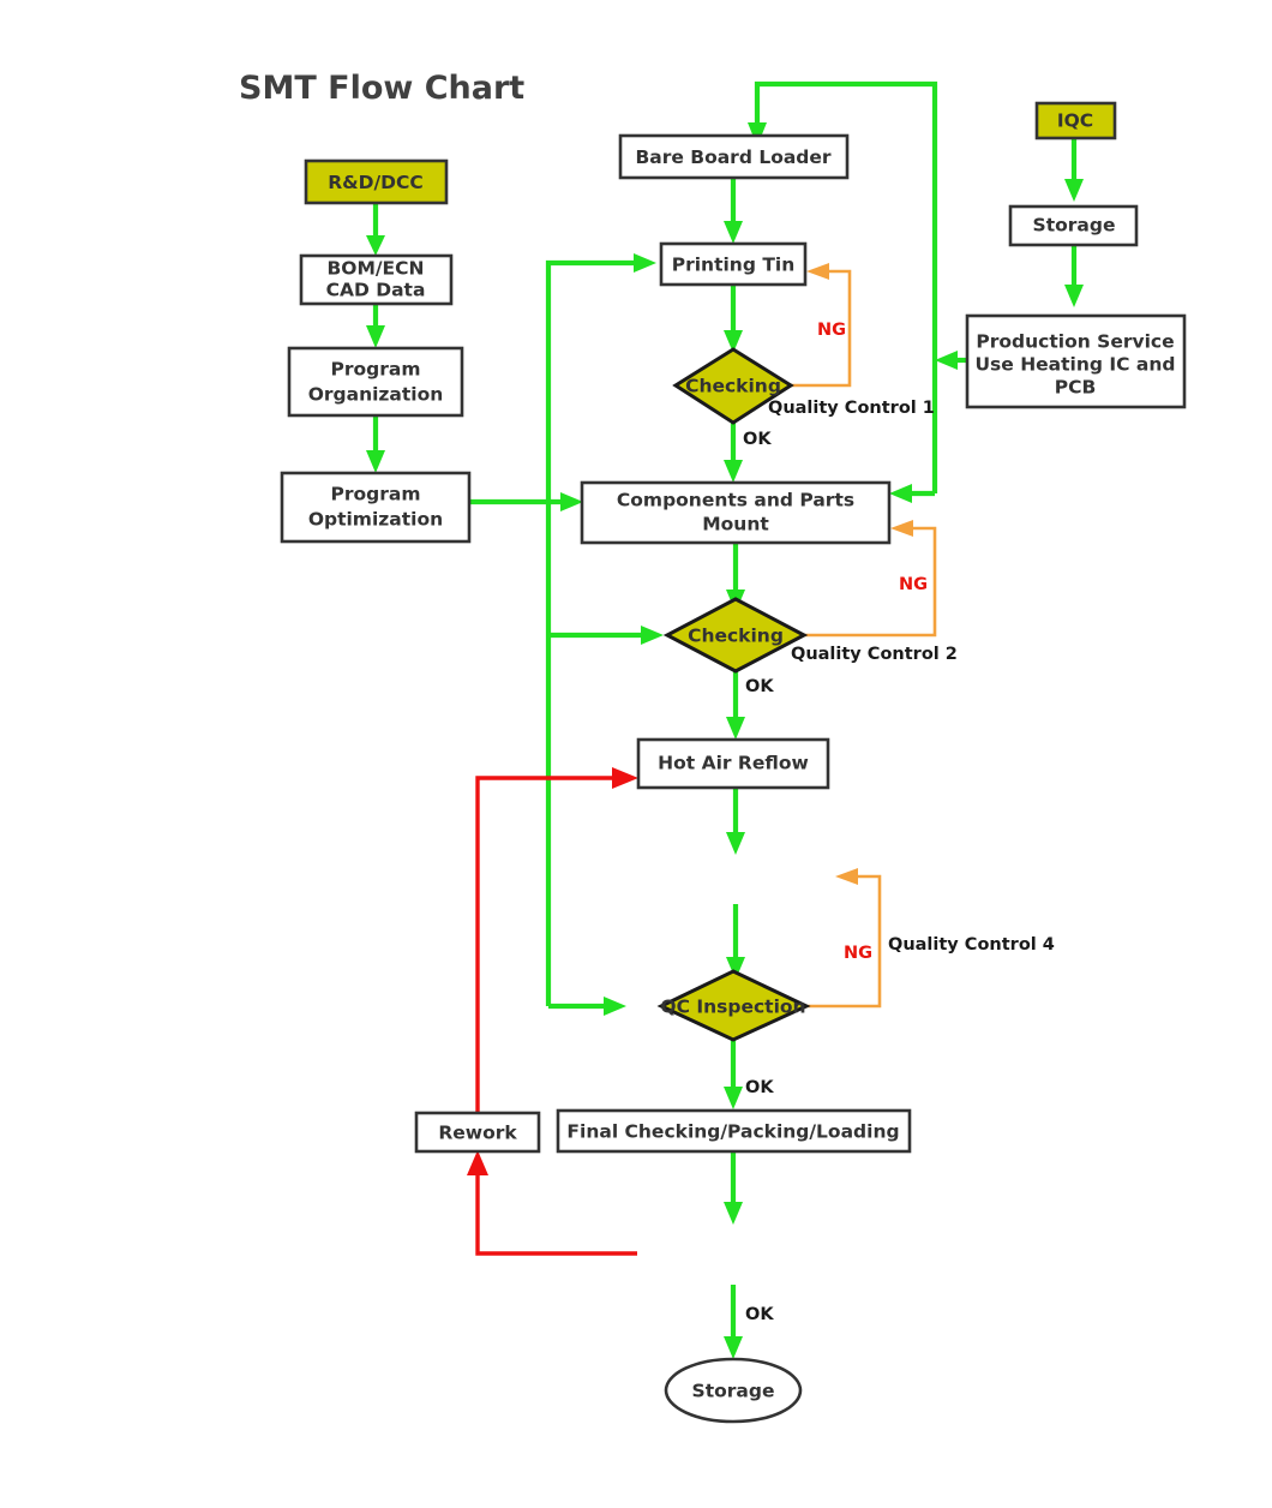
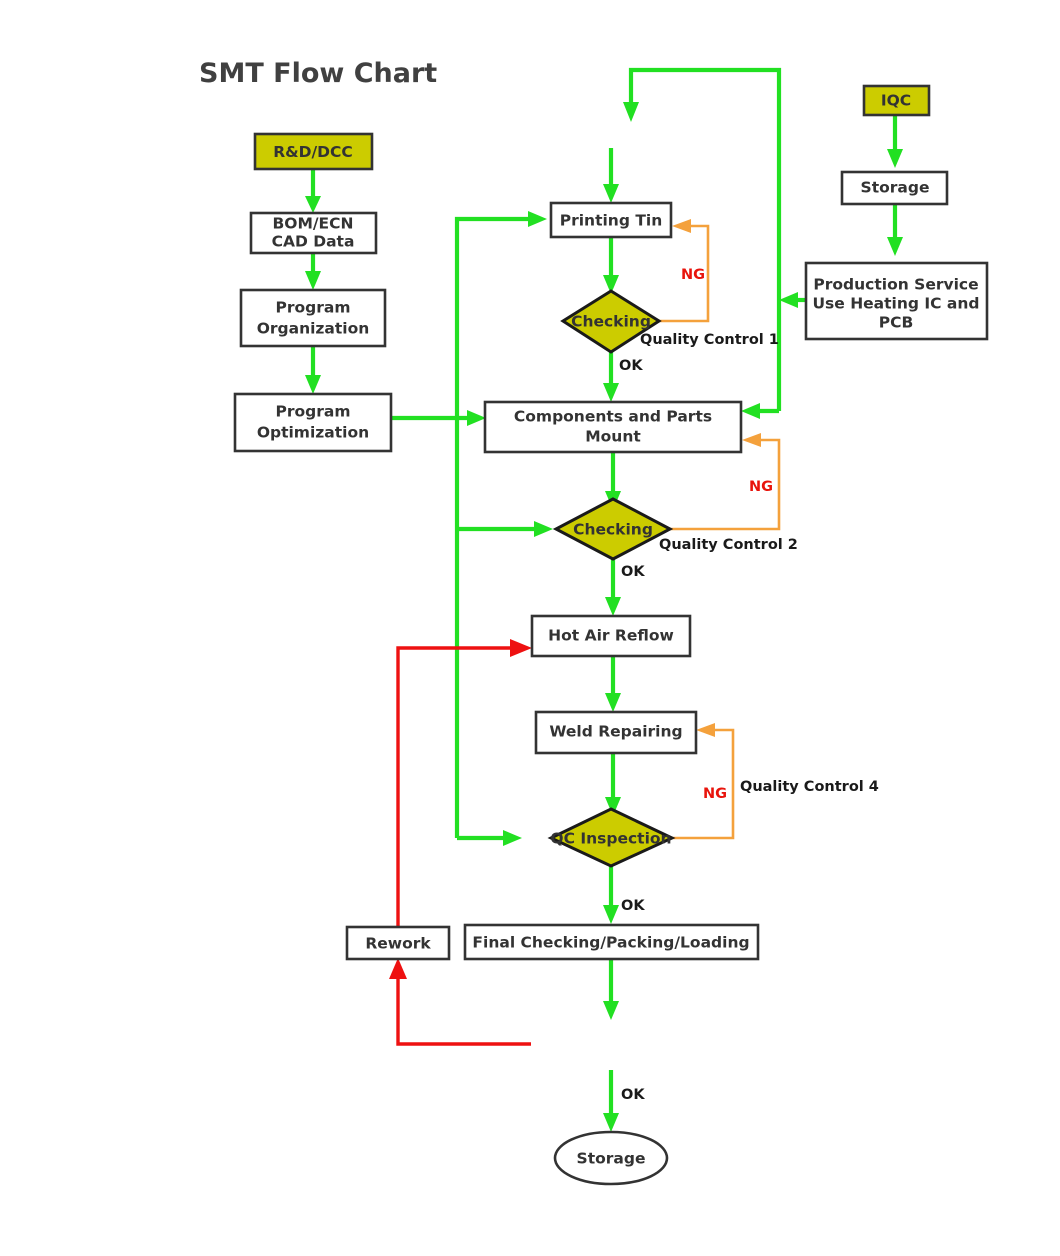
  SMT Flow Chart
  R&D/DCC
  BOM/ECN
  CAD Data
  Program
  Organization
  Program
  Optimization
- Bare Board Loader
  Printing Tin
  Checking
  Quality Control 1
  NG
  OK
  Components and Parts
  Mount
  Checking
  Quality Control 2
  NG
  OK
  Hot Air Reflow
+ Weld Repairing
  QC Inspection
  Quality Control 4
  NG
  OK
  Rework
  Final Checking/Packing/Loading
  OK
  Storage
  IQC
  Storage
  Production Service
  Use Heating IC and
  PCB
